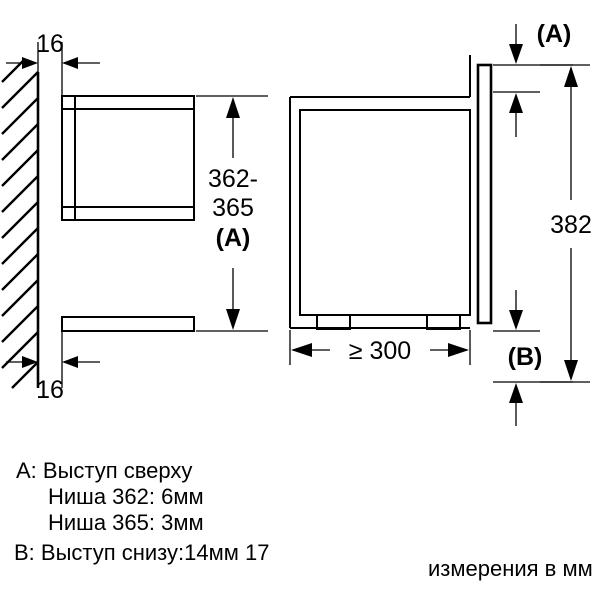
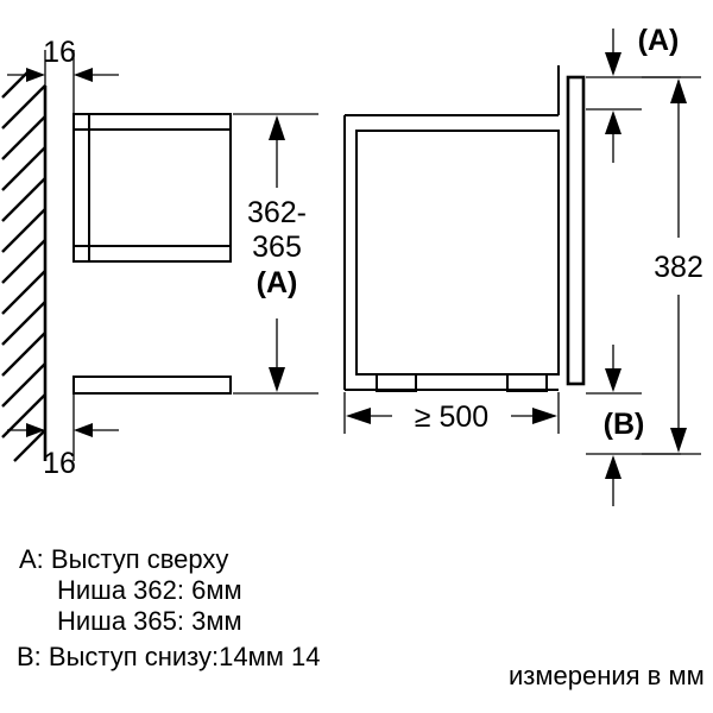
  16
  16
  362-
  365
  (A)
- ≥ 300
+ ≥ 500
  (A)
  (B)
  382
  A: Выступ сверху
  Ниша 362: 6мм
  Ниша 365: 3мм
- B: Выступ снизу:14мм 17
+ B: Выступ снизу:14мм 14
  измерения в мм
